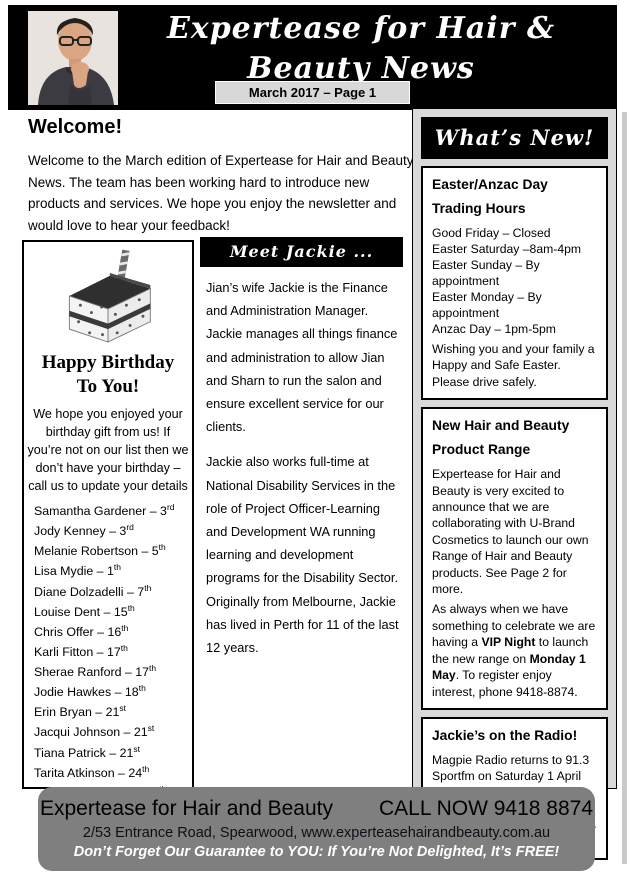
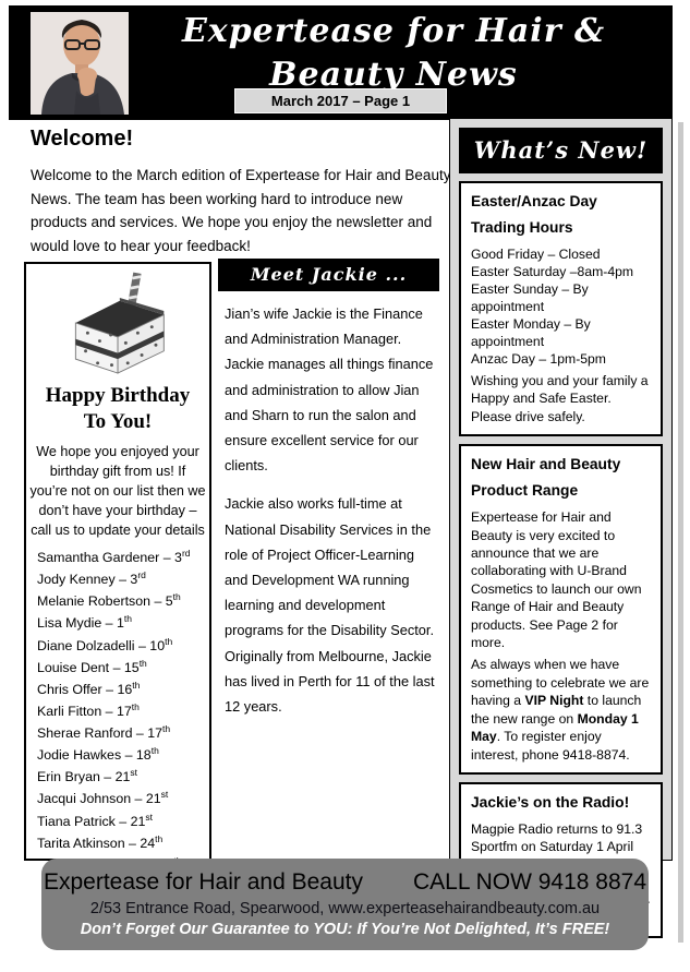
  Expertease for Hair &
  Beauty News
  March 2017 – Page 1
  Welcome!
  Welcome to the March edition of Expertease for Hair and Beauty News. The team has been working hard to introduce new products and services. We hope you enjoy the newsletter and would love to hear your feedback!
  Happy Birthday
  To You!
  We hope you enjoyed your birthday gift from us! If you’re not on our list then we don’t have your birthday – call us to update your details
  Samantha Gardener – 3rd
  Jody Kenney – 3rd
  Melanie Robertson – 5th
  Lisa Mydie – 1th
- Diane Dolzadelli – 7th
+ Diane Dolzadelli – 10th
  Louise Dent – 15th
  Chris Offer – 16th
  Karli Fitton – 17th
  Sherae Ranford – 17th
  Jodie Hawkes – 18th
  Erin Bryan – 21st
  Jacqui Johnson – 21st
  Tiana Patrick – 21st
  Tarita Atkinson – 24th
  Meet Jackie ...
  Jian’s wife Jackie is the Finance and Administration Manager. Jackie manages all things finance and administration to allow Jian and Sharn to run the salon and ensure excellent service for our clients.
  Jackie also works full-time at National Disability Services in the role of Project Officer-Learning and Development WA running learning and development programs for the Disability Sector. Originally from Melbourne, Jackie has lived in Perth for 11 of the last 12 years.
  What’s New!
  Easter/Anzac Day Trading Hours
  Good Friday – Closed
  Easter Saturday –8am-4pm
  Easter Sunday – By appointment
  Easter Monday – By appointment
  Anzac Day – 1pm-5pm
  Wishing you and your family a Happy and Safe Easter. Please drive safely.
  New Hair and Beauty Product Range
  Expertease for Hair and Beauty is very excited to announce that we are collaborating with U-Brand Cosmetics to launch our own Range of Hair and Beauty products. See Page 2 for more.
  As always when we have something to celebrate we are having a VIP Night to launch the new range on Monday 1 May. To register enjoy interest, phone 9418-8874.
  Jackie’s on the Radio!
  Expertease for Hair and Beauty
  CALL NOW 9418 8874
  2/53 Entrance Road, Spearwood, www.experteasehairandbeauty.com.au
  Don’t Forget Our Guarantee to YOU: If You’re Not Delighted, It’s FREE!
